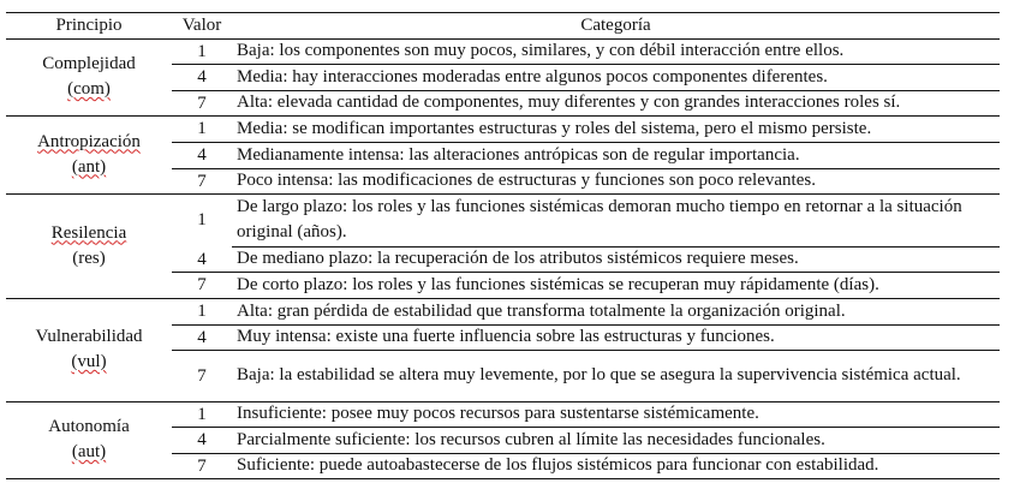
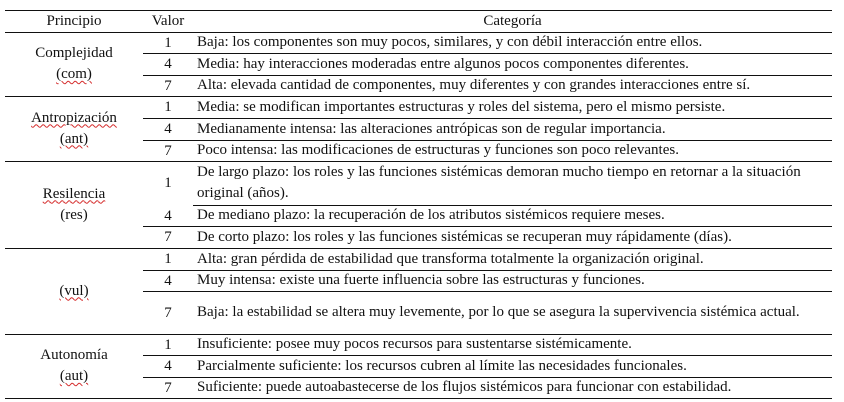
  Principio
  Valor
  Categoría
  Complejidad
  (com)
  1
  Baja: los componentes son muy pocos, similares, y con débil interacción entre ellos.
  4
  Media: hay interacciones moderadas entre algunos pocos componentes diferentes.
  7
- Alta: elevada cantidad de componentes, muy diferentes y con grandes interacciones roles sí.
+ Alta: elevada cantidad de componentes, muy diferentes y con grandes interacciones entre sí.
  Antropización
  (ant)
  1
  Media: se modifican importantes estructuras y roles del sistema, pero el mismo persiste.
  4
  Medianamente intensa: las alteraciones antrópicas son de regular importancia.
  7
  Poco intensa: las modificaciones de estructuras y funciones son poco relevantes.
  Resilencia
  (res)
  1
  De largo plazo: los roles y las funciones sistémicas demoran mucho tiempo en retornar a la situación original (años).
  4
  De mediano plazo: la recuperación de los atributos sistémicos requiere meses.
  7
  De corto plazo: los roles y las funciones sistémicas se recuperan muy rápidamente (días).
- Vulnerabilidad
  (vul)
  1
  Alta: gran pérdida de estabilidad que transforma totalmente la organización original.
  4
  Muy intensa: existe una fuerte influencia sobre las estructuras y funciones.
  7
  Baja: la estabilidad se altera muy levemente, por lo que se asegura la supervivencia sistémica actual.
  Autonomía
  (aut)
  1
  Insuficiente: posee muy pocos recursos para sustentarse sistémicamente.
  4
  Parcialmente suficiente: los recursos cubren al límite las necesidades funcionales.
  7
  Suficiente: puede autoabastecerse de los flujos sistémicos para funcionar con estabilidad.
